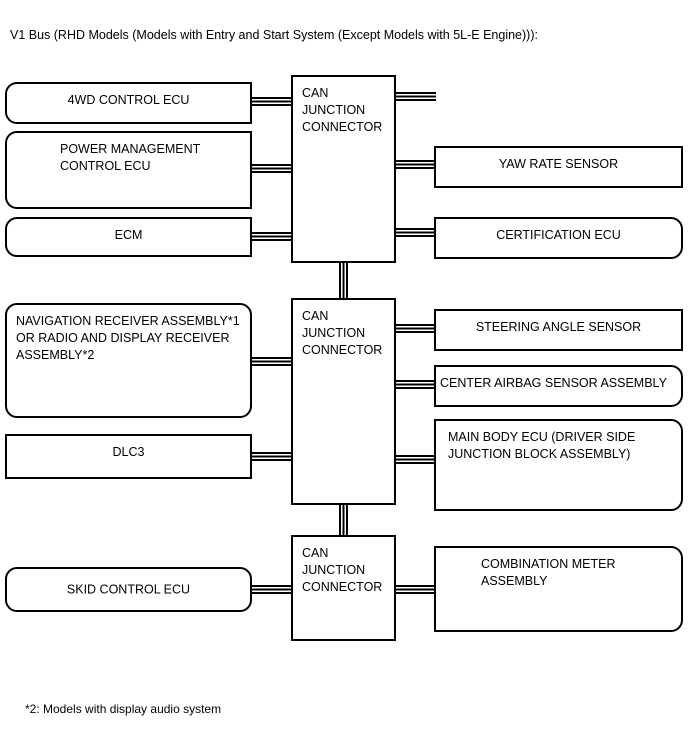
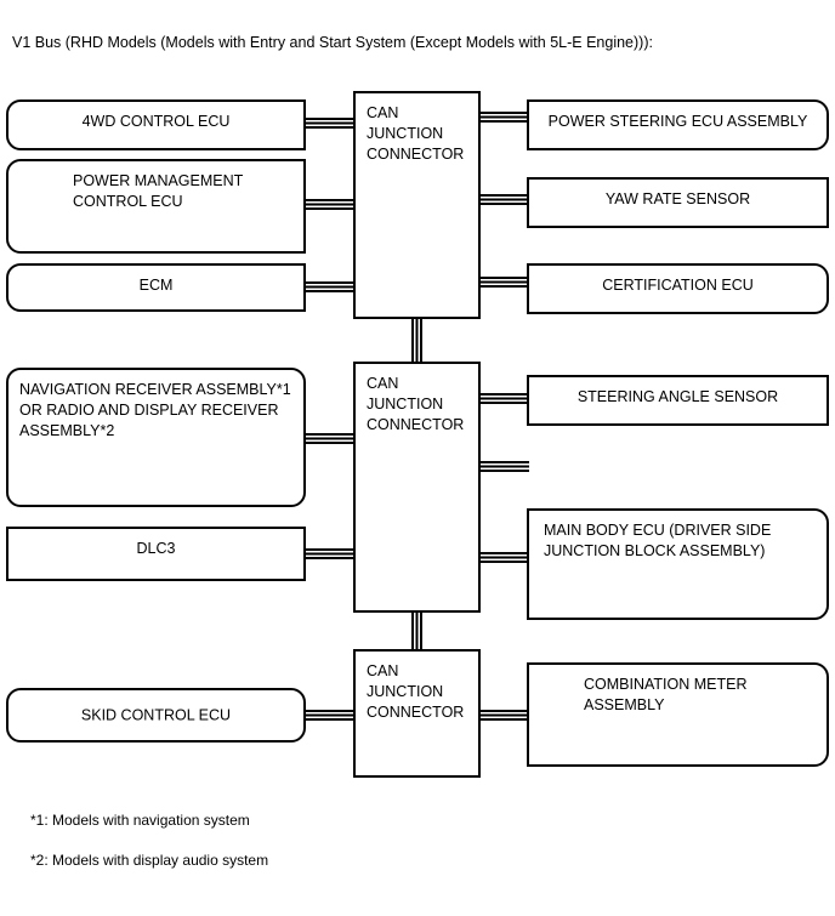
  V1 Bus (RHD Models (Models with Entry and Start System (Except Models with 5L-E Engine))):
  CAN
  JUNCTION
  CONNECTOR
  CAN
  JUNCTION
  CONNECTOR
  CAN
  JUNCTION
  CONNECTOR
  4WD CONTROL ECU
  POWER MANAGEMENT
  CONTROL ECU
  ECM
  NAVIGATION RECEIVER ASSEMBLY*1
  OR RADIO AND DISPLAY RECEIVER
  ASSEMBLY*2
  DLC3
  SKID CONTROL ECU
+ POWER STEERING ECU ASSEMBLY
  YAW RATE SENSOR
  CERTIFICATION ECU
  STEERING ANGLE SENSOR
- CENTER AIRBAG SENSOR ASSEMBLY
  MAIN BODY ECU (DRIVER SIDE
  JUNCTION BLOCK ASSEMBLY)
  COMBINATION METER
  ASSEMBLY
+ *1: Models with navigation system
  *2: Models with display audio system
